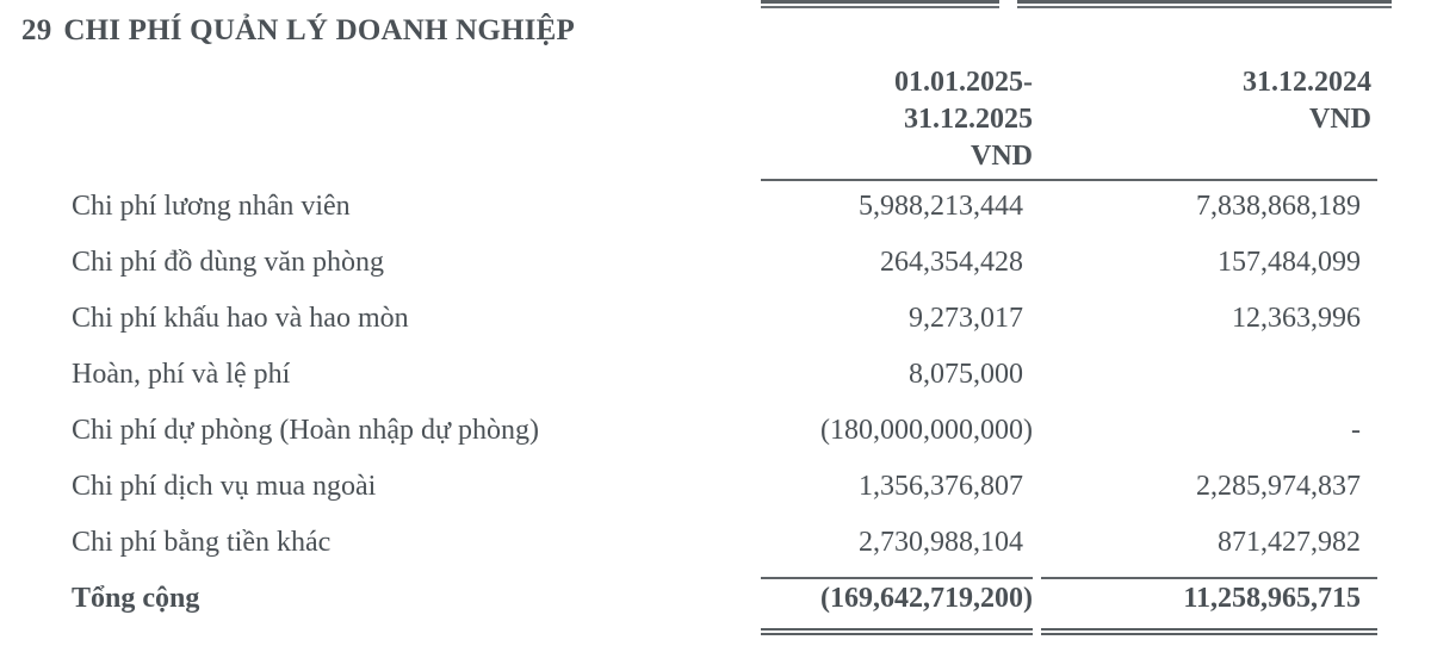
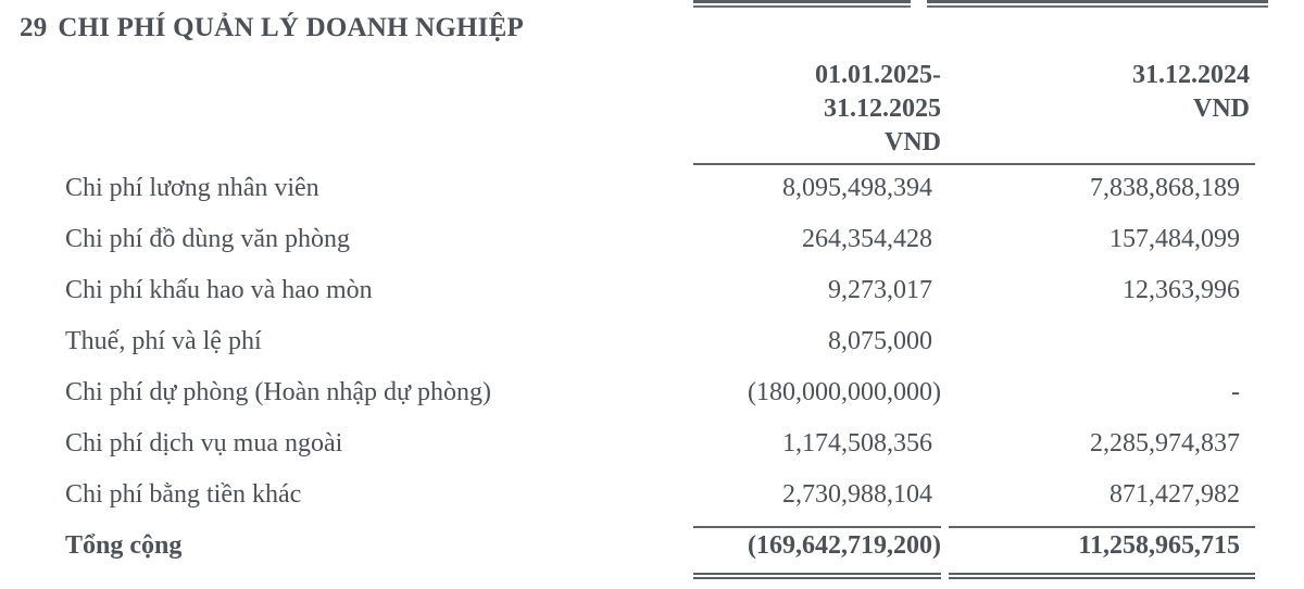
  29 CHI PHÍ QUẢN LÝ DOANH NGHIỆP
  01.01.2025-
  31.12.2025
  VND
  31.12.2024
  VND
  Chi phí lương nhân viên
- 5,988,213,444
+ 8,095,498,394
  7,838,868,189
  Chi phí đồ dùng văn phòng
  264,354,428
  157,484,099
  Chi phí khấu hao và hao mòn
  9,273,017
  12,363,996
- Hoàn, phí và lệ phí
+ Thuế, phí và lệ phí
  8,075,000
  Chi phí dự phòng (Hoàn nhập dự phòng)
  (180,000,000,000)
  -
  Chi phí dịch vụ mua ngoài
- 1,356,376,807
+ 1,174,508,356
  2,285,974,837
  Chi phí bằng tiền khác
  2,730,988,104
  871,427,982
  Tổng cộng
  (169,642,719,200)
  11,258,965,715
